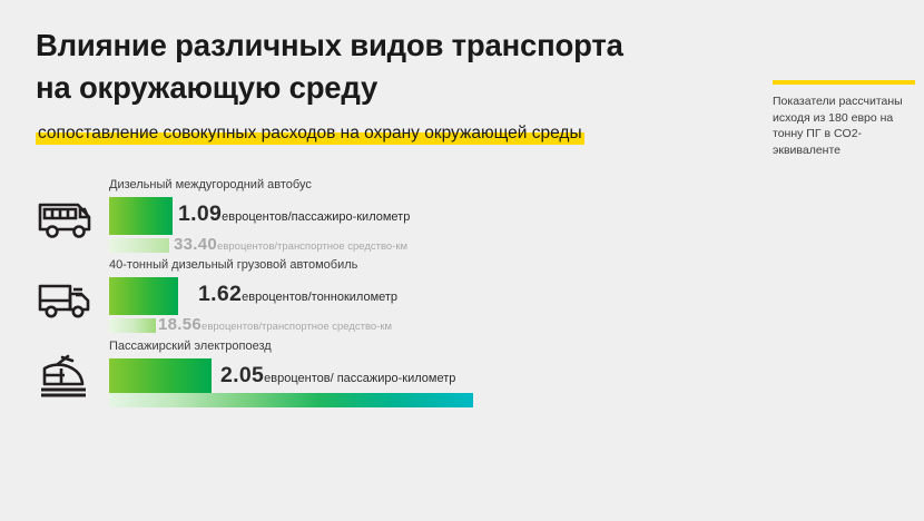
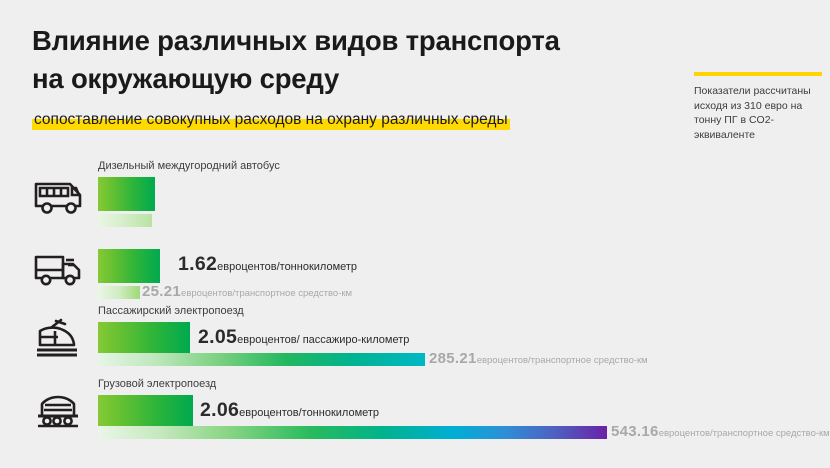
  Влияние различных видов транспорта
  на окружающую среду
- сопоставление совокупных расходов на охрану окружающей среды
+ сопоставление совокупных расходов на охрану различных среды
- Показатели рассчитаны исходя из 180 евро на тонну ПГ в CO2-эквиваленте
+ Показатели рассчитаны исходя из 310 евро на тонну ПГ в CO2-эквиваленте
  Дизельный междугородний автобус
- 1.09евроцентов/пассажиро-километр
- 33.40евроцентов/транспортное средство-км
- 40-тонный дизельный грузовой автомобиль
  1.62евроцентов/тоннокилометр
- 18.56евроцентов/транспортное средство-км
+ 25.21евроцентов/транспортное средство-км
  Пассажирский электропоезд
  2.05евроцентов/ пассажиро-километр
+ 285.21евроцентов/транспортное средство-км
+ Грузовой электропоезд
+ 2.06евроцентов/тоннокилометр
+ 543.16евроцентов/транспортное средство-км
